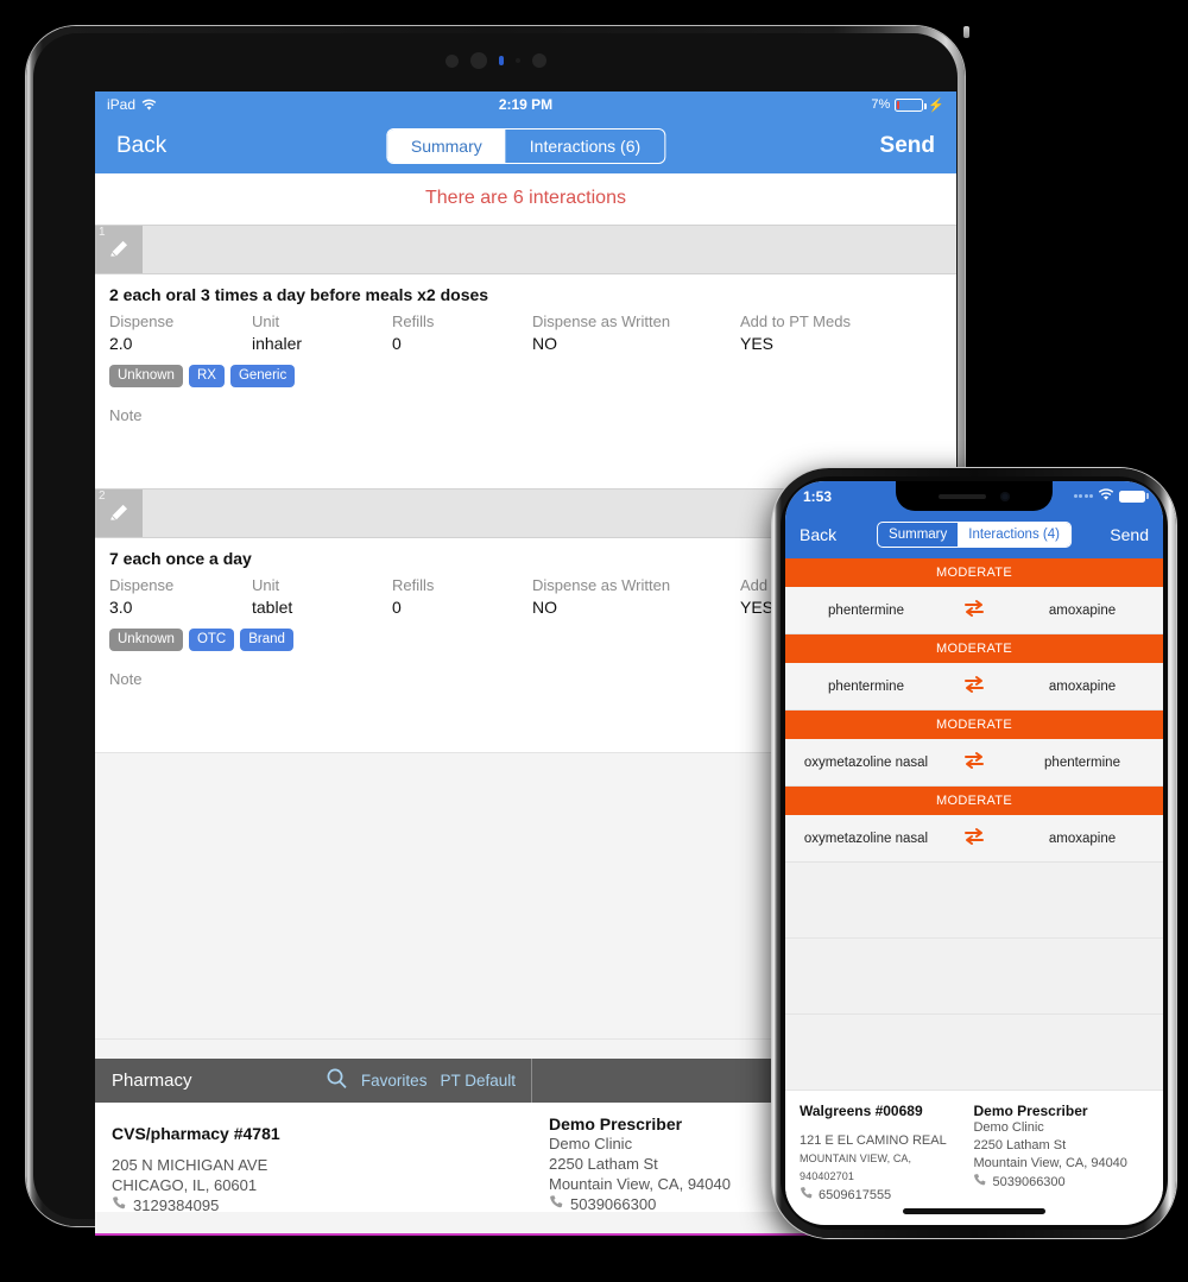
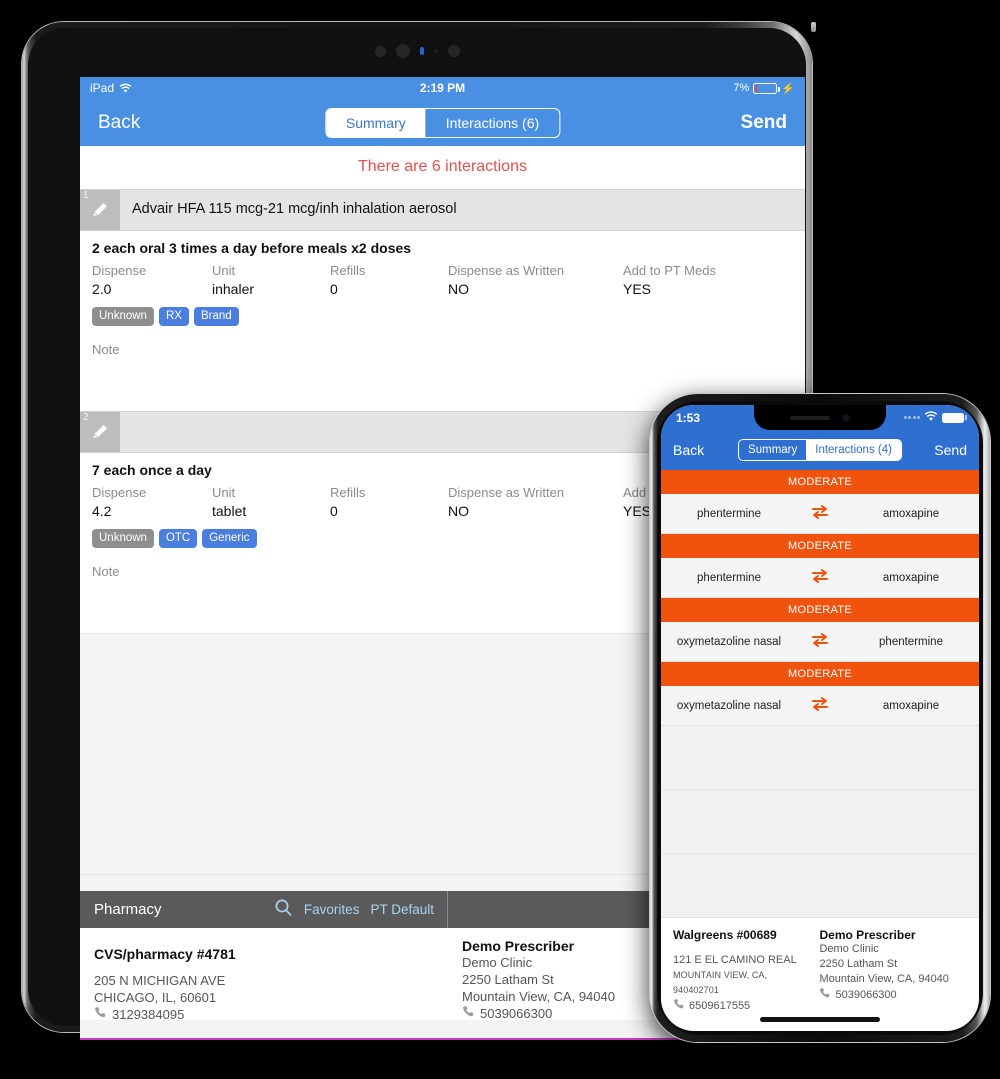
  iPad
  2:19 PM
  7%
  ⚡
  Back
  Summary
  Interactions (6)
  Send
  There are 6 interactions
  1
+ Advair HFA 115 mcg-21 mcg/inh inhalation aerosol
  2 each oral 3 times a day before meals x2 doses
  Dispense
  Unit
  Refills
  Dispense as Written
  Add to PT Meds
  2.0
  inhaler
  0
  NO
  YES
  Unknown
  RX
- Generic
+ Brand
  Note
  2
  7 each once a day
  Dispense
  Unit
  Refills
  Dispense as Written
- 3.0
+ 4.2
  tablet
  0
  NO
  YES
  Unknown
  OTC
- Brand
+ Generic
  Note
  Pharmacy
  Favorites
  PT Default
  CVS/pharmacy #4781
  205 N MICHIGAN AVE
  CHICAGO, IL, 60601
  3129384095
  Demo Prescriber
  Demo Clinic
  2250 Latham St
  Mountain View, CA, 94040
  5039066300
  1:53
  Back
  Summary
  Interactions (4)
  Send
  MODERATE
  phentermine
  amoxapine
  MODERATE
  phentermine
  amoxapine
  MODERATE
  oxymetazoline nasal
  phentermine
  MODERATE
  oxymetazoline nasal
  amoxapine
  Walgreens #00689
  121 E EL CAMINO REAL
  MOUNTAIN VIEW, CA, 940402701
  6509617555
  Demo Prescriber
  Demo Clinic
  2250 Latham St
  Mountain View, CA, 94040
  5039066300
